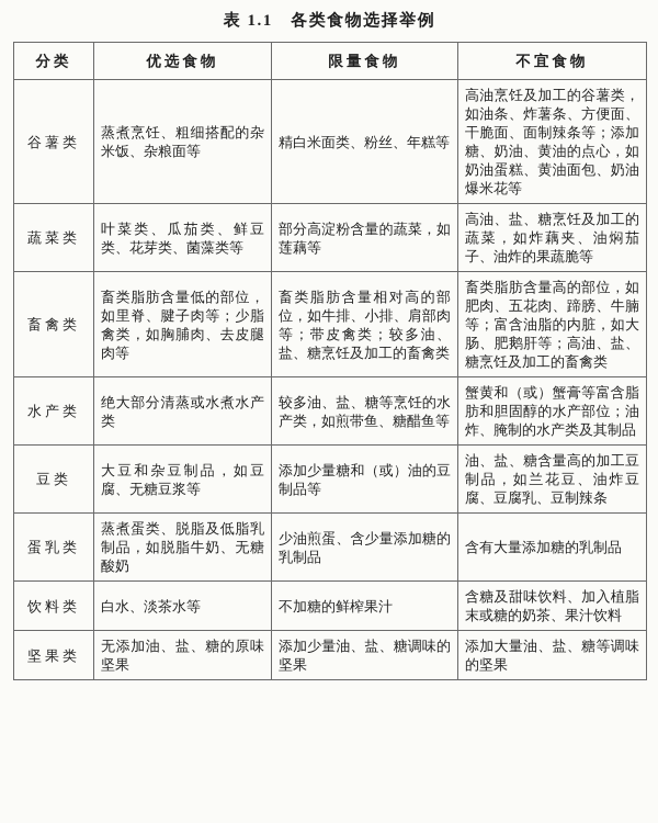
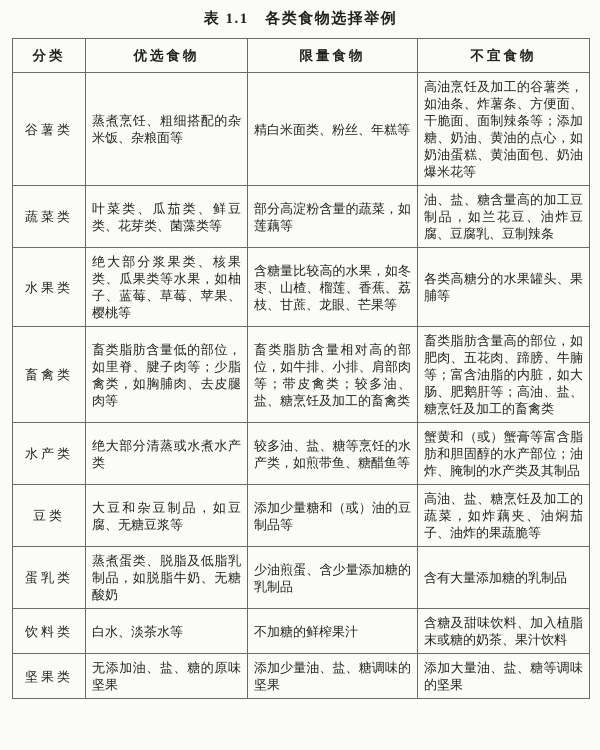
  表 1.1 各类食物选择举例
  分类	优选食物	限量食物	不宜食物
  谷薯类	蒸煮烹饪、粗细搭配的杂米饭、杂粮面等	精白米面类、粉丝、年糕等	高油烹饪及加工的谷薯类，如油条、炸薯条、方便面、干脆面、面制辣条等；添加糖、奶油、黄油的点心，如奶油蛋糕、黄油面包、奶油爆米花等
- 蔬菜类	叶菜类、瓜茄类、鲜豆类、花芽类、菌藻类等	部分高淀粉含量的蔬菜，如莲藕等	高油、盐、糖烹饪及加工的蔬菜，如炸藕夹、油焖茄子、油炸的果蔬脆等
+ 蔬菜类	叶菜类、瓜茄类、鲜豆类、花芽类、菌藻类等	部分高淀粉含量的蔬菜，如莲藕等	油、盐、糖含量高的加工豆制品，如兰花豆、油炸豆腐、豆腐乳、豆制辣条
+ 水果类	绝大部分浆果类、核果类、瓜果类等水果，如柚子、蓝莓、草莓、苹果、樱桃等	含糖量比较高的水果，如冬枣、山楂、榴莲、香蕉、荔枝、甘蔗、龙眼、芒果等	各类高糖分的水果罐头、果脯等
  畜禽类	畜类脂肪含量低的部位，如里脊、腱子肉等；少脂禽类，如胸脯肉、去皮腿肉等	畜类脂肪含量相对高的部位，如牛排、小排、肩部肉等；带皮禽类；较多油、盐、糖烹饪及加工的畜禽类	畜类脂肪含量高的部位，如肥肉、五花肉、蹄膀、牛腩等；富含油脂的内脏，如大肠、肥鹅肝等；高油、盐、糖烹饪及加工的畜禽类
  水产类	绝大部分清蒸或水煮水产类	较多油、盐、糖等烹饪的水产类，如煎带鱼、糖醋鱼等	蟹黄和（或）蟹膏等富含脂肪和胆固醇的水产部位；油炸、腌制的水产类及其制品
- 豆类	大豆和杂豆制品，如豆腐、无糖豆浆等	添加少量糖和（或）油的豆制品等	油、盐、糖含量高的加工豆制品，如兰花豆、油炸豆腐、豆腐乳、豆制辣条
+ 豆类	大豆和杂豆制品，如豆腐、无糖豆浆等	添加少量糖和（或）油的豆制品等	高油、盐、糖烹饪及加工的蔬菜，如炸藕夹、油焖茄子、油炸的果蔬脆等
  蛋乳类	蒸煮蛋类、脱脂及低脂乳制品，如脱脂牛奶、无糖酸奶	少油煎蛋、含少量添加糖的乳制品	含有大量添加糖的乳制品
  饮料类	白水、淡茶水等	不加糖的鲜榨果汁	含糖及甜味饮料、加入植脂末或糖的奶茶、果汁饮料
  坚果类	无添加油、盐、糖的原味坚果	添加少量油、盐、糖调味的坚果	添加大量油、盐、糖等调味的坚果
